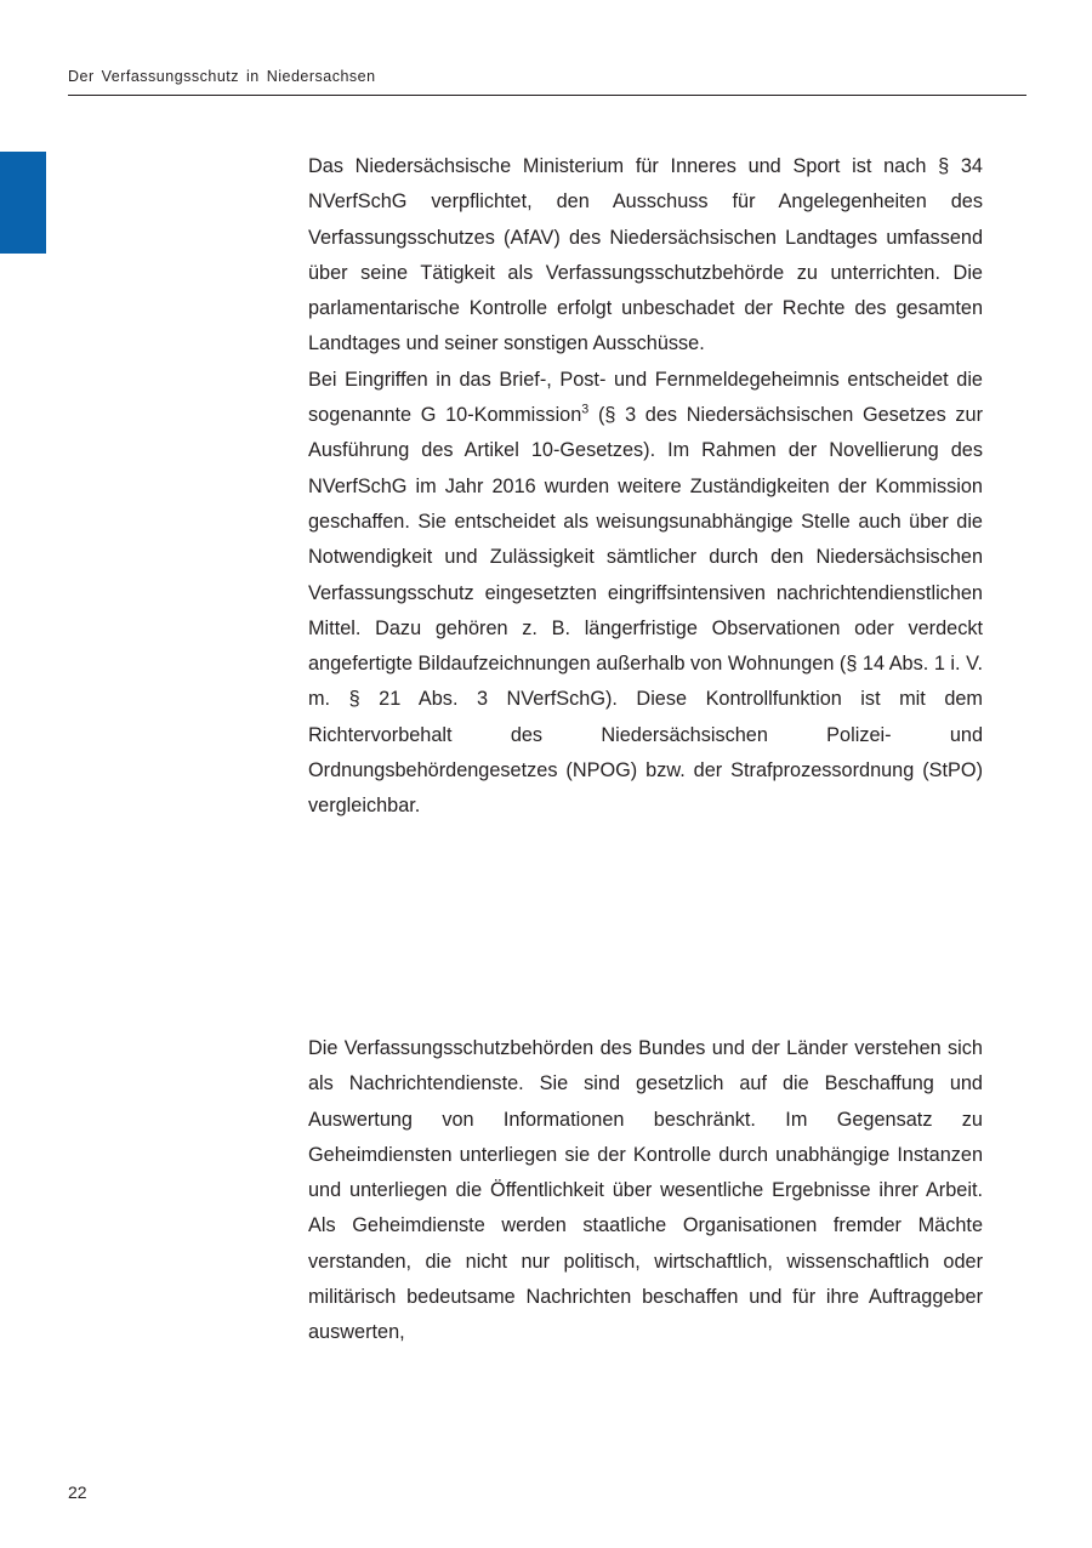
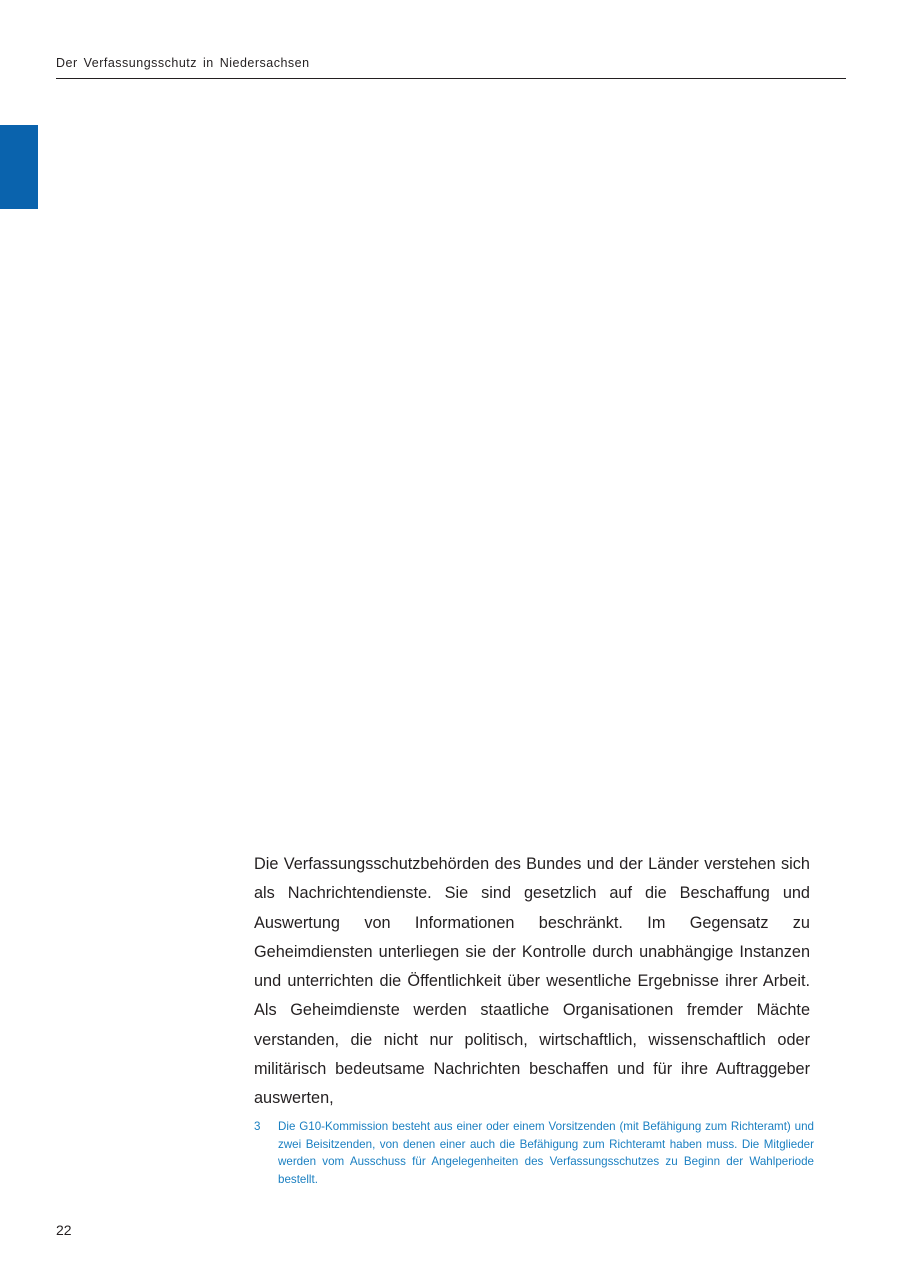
  Der Verfassungsschutz in Niedersachsen
- Das Niedersächsische Ministerium für Inneres und Sport ist nach § 34 NVerfSchG verpflichtet, den Ausschuss für Angelegenheiten des Verfassungsschutzes (AfAV) des Niedersächsischen Landtages umfassend über seine Tätigkeit als Verfassungsschutzbehörde zu unterrichten. Die parlamentarische Kontrolle erfolgt unbeschadet der Rechte des gesamten Landtages und seiner sonstigen Ausschüsse.
- Bei Eingriffen in das Brief-, Post- und Fernmeldegeheimnis entscheidet die sogenannte G 10-Kommission3 (§ 3 des Niedersächsischen Gesetzes zur Ausführung des Artikel 10-Gesetzes). Im Rahmen der Novellierung des NVerfSchG im Jahr 2016 wurden weitere Zuständigkeiten der Kommission geschaffen. Sie entscheidet als weisungsunabhängige Stelle auch über die Notwendigkeit und Zulässigkeit sämtlicher durch den Niedersächsischen Verfassungsschutz eingesetzten eingriffsintensiven nachrichtendienstlichen Mittel. Dazu gehören z. B. längerfristige Observationen oder verdeckt angefertigte Bildaufzeichnungen außerhalb von Wohnungen (§ 14 Abs. 1 i. V. m. § 21 Abs. 3 NVerfSchG). Diese Kontrollfunktion ist mit dem Richtervorbehalt des Niedersächsischen Polizei- und Ordnungsbehördengesetzes (NPOG) bzw. der Strafprozessordnung (StPO) vergleichbar.
- Die Verfassungsschutzbehörden des Bundes und der Länder verstehen sich als Nachrichtendienste. Sie sind gesetzlich auf die Beschaffung und Auswertung von Informationen beschränkt. Im Gegensatz zu Geheimdiensten unterliegen sie der Kontrolle durch unabhängige Instanzen und unterliegen die Öffentlichkeit über wesentliche Ergebnisse ihrer Arbeit. Als Geheimdienste werden staatliche Organisationen fremder Mächte verstanden, die nicht nur politisch, wirtschaftlich, wissenschaftlich oder militärisch bedeutsame Nachrichten beschaffen und für ihre Auftraggeber auswerten,
+ Die Verfassungsschutzbehörden des Bundes und der Länder verstehen sich als Nachrichtendienste. Sie sind gesetzlich auf die Beschaffung und Auswertung von Informationen beschränkt. Im Gegensatz zu Geheimdiensten unterliegen sie der Kontrolle durch unabhängige Instanzen und unterrichten die Öffentlichkeit über wesentliche Ergebnisse ihrer Arbeit. Als Geheimdienste werden staatliche Organisationen fremder Mächte verstanden, die nicht nur politisch, wirtschaftlich, wissenschaftlich oder militärisch bedeutsame Nachrichten beschaffen und für ihre Auftraggeber auswerten,
+ 3
+ Die G10-Kommission besteht aus einer oder einem Vorsitzenden (mit Befähigung zum Richteramt) und zwei Beisitzenden, von denen einer auch die Befähigung zum Richteramt haben muss. Die Mitglieder werden vom Ausschuss für Angelegenheiten des Verfassungsschutzes zu Beginn der Wahlperiode bestellt.
  22
